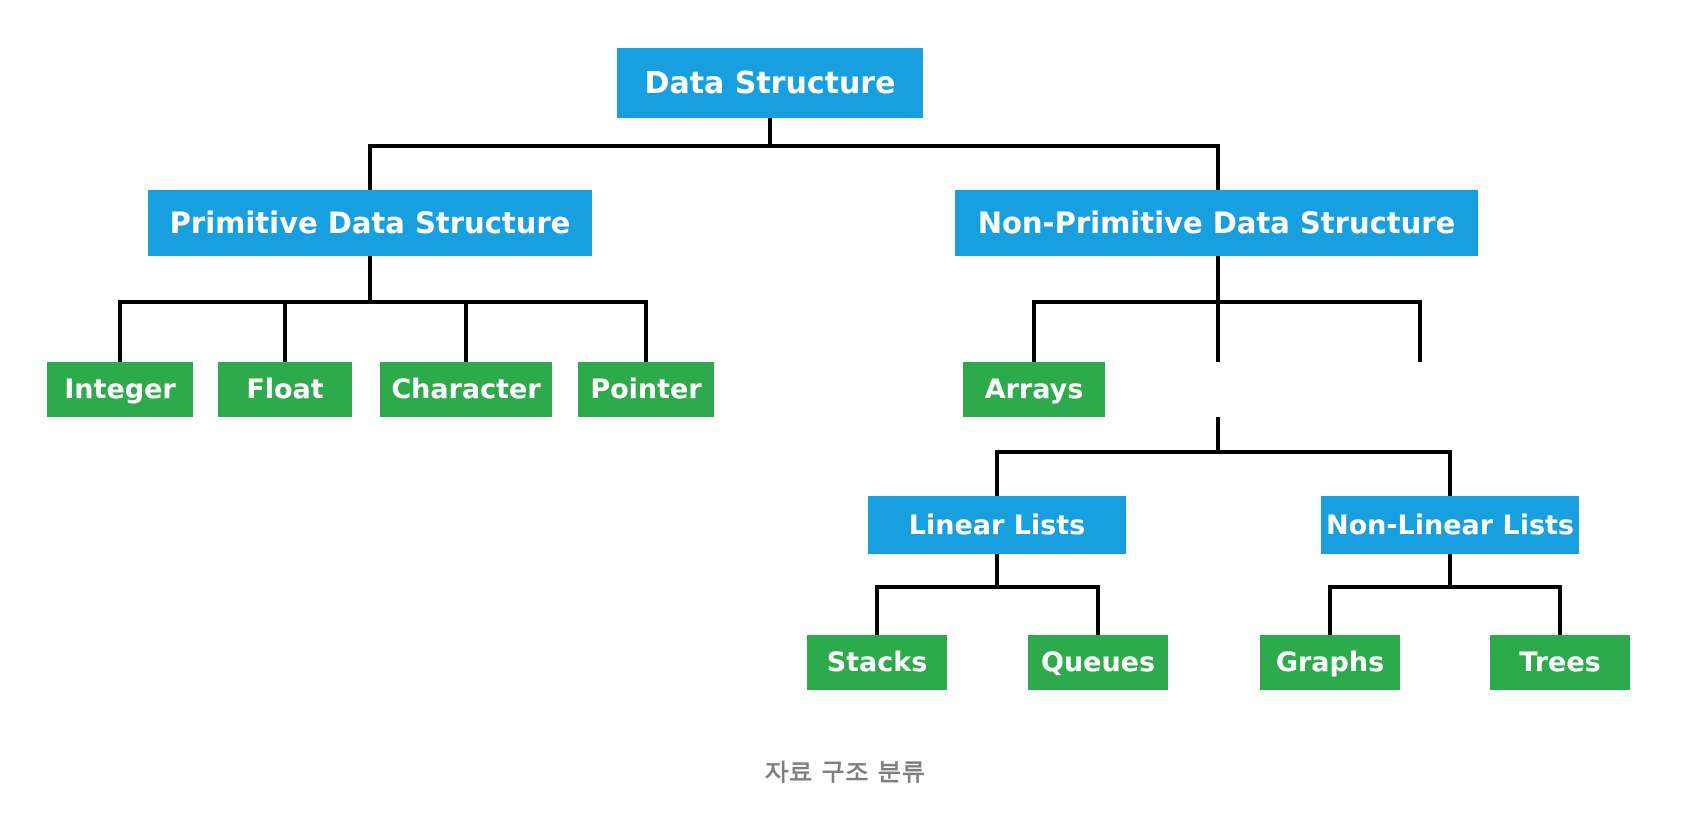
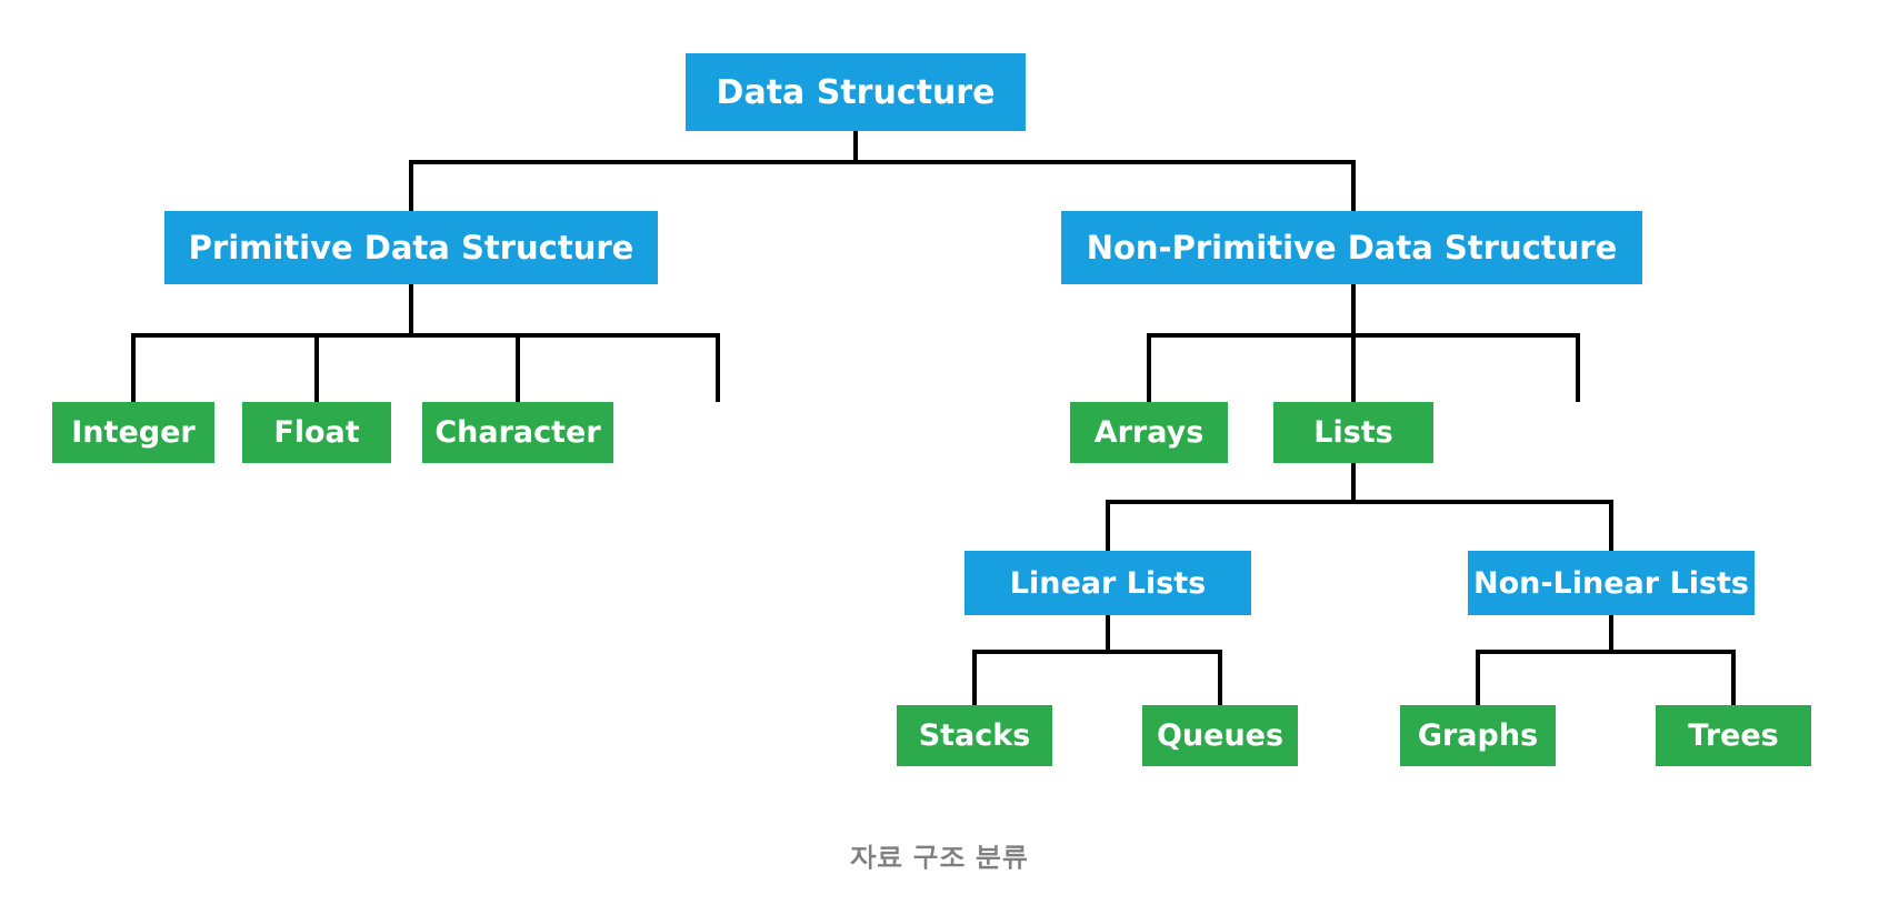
  Data Structure
  Primitive Data Structure
  Non-Primitive Data Structure
  Integer
  Float
  Character
- Pointer
  Arrays
+ Lists
  Linear Lists
  Non-Linear Lists
  Stacks
  Queues
  Graphs
  Trees
  자료 구조 분류
